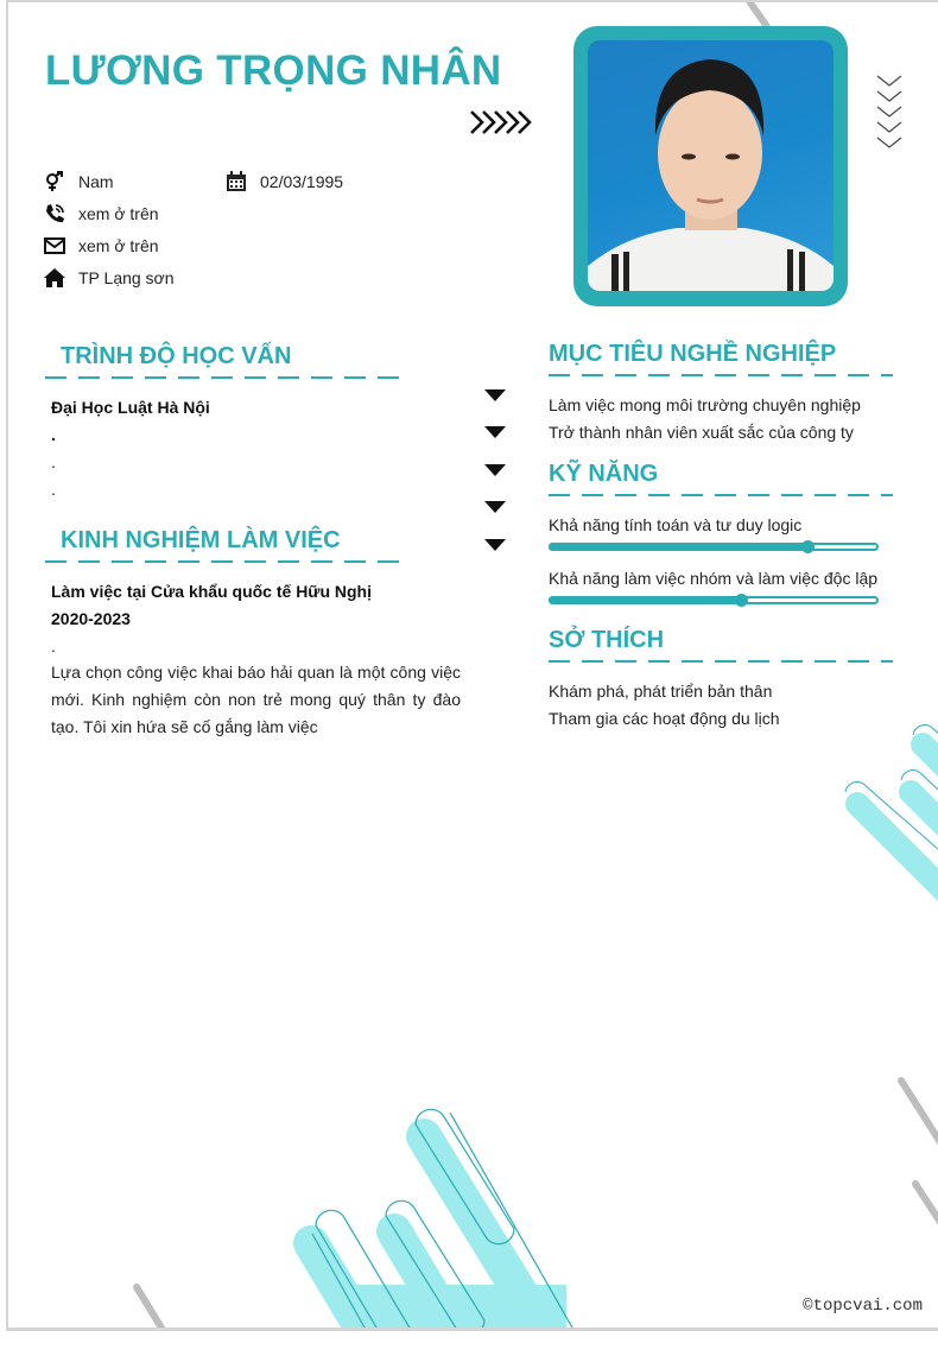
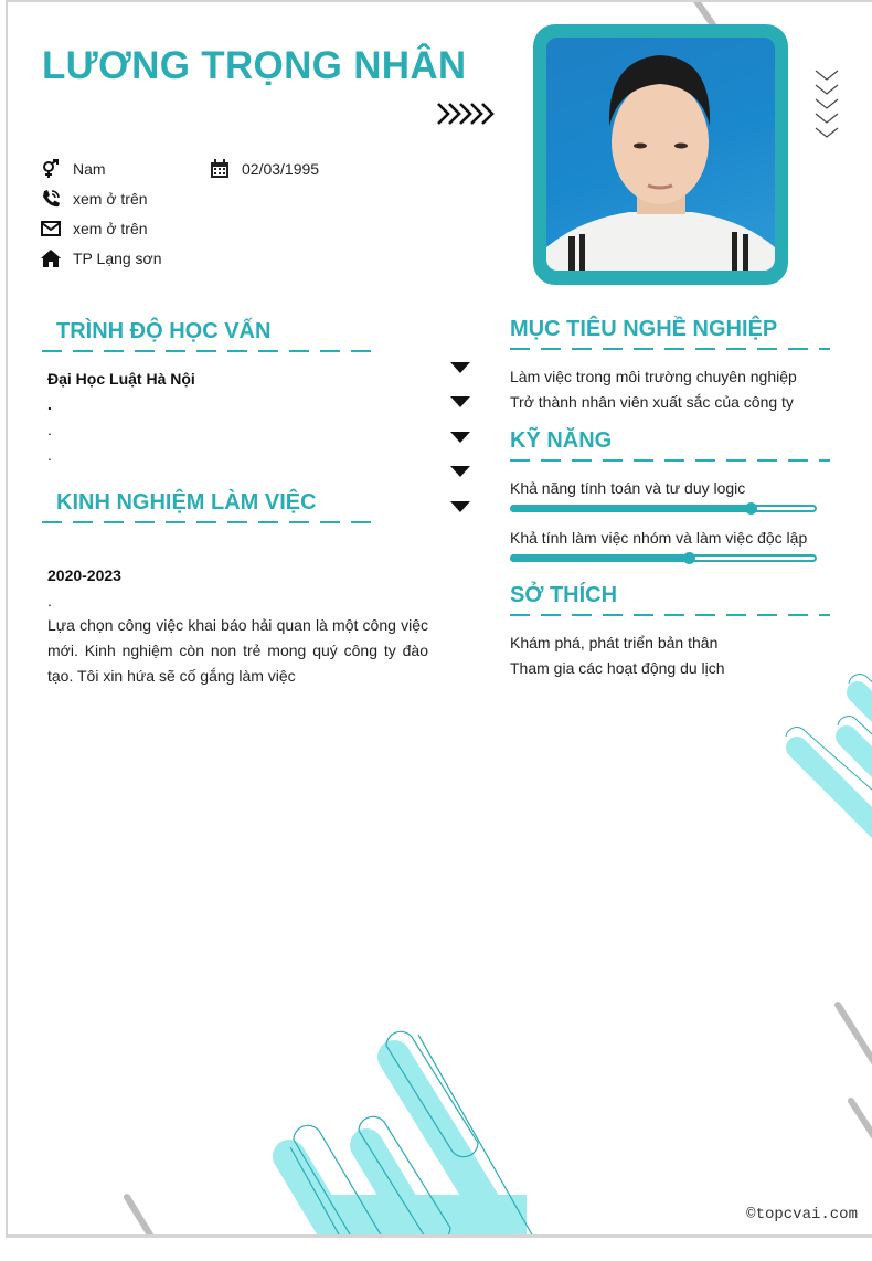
  LƯƠNG TRỌNG NHÂN
  Nam
  02/03/1995
  xem ở trên
  xem ở trên
  TP Lạng sơn
  TRÌNH ĐỘ HỌC VẤN
  Đại Học Luật Hà Nội
  .
  .
  .
  KINH NGHIỆM LÀM VIỆC
- Làm việc tại Cửa khẩu quốc tế Hữu Nghị
  2020-2023
  .
- Lựa chọn công việc khai báo hải quan là một công việc mới. Kinh nghiệm còn non trẻ mong quý thân ty đào tạo. Tôi xin hứa sẽ cố gắng làm việc
+ Lựa chọn công việc khai báo hải quan là một công việc mới. Kinh nghiệm còn non trẻ mong quý công ty đào tạo. Tôi xin hứa sẽ cố gắng làm việc
  MỤC TIÊU NGHỀ NGHIỆP
- Làm việc mong môi trường chuyên nghiệp
+ Làm việc trong môi trường chuyên nghiệp
  Trở thành nhân viên xuất sắc của công ty
  KỸ NĂNG
  Khả năng tính toán và tư duy logic
- Khả năng làm việc nhóm và làm việc độc lập
+ Khả tính làm việc nhóm và làm việc độc lập
  SỞ THÍCH
  Khám phá, phát triển bản thân
  Tham gia các hoạt động du lịch
  ©topcvai.com
